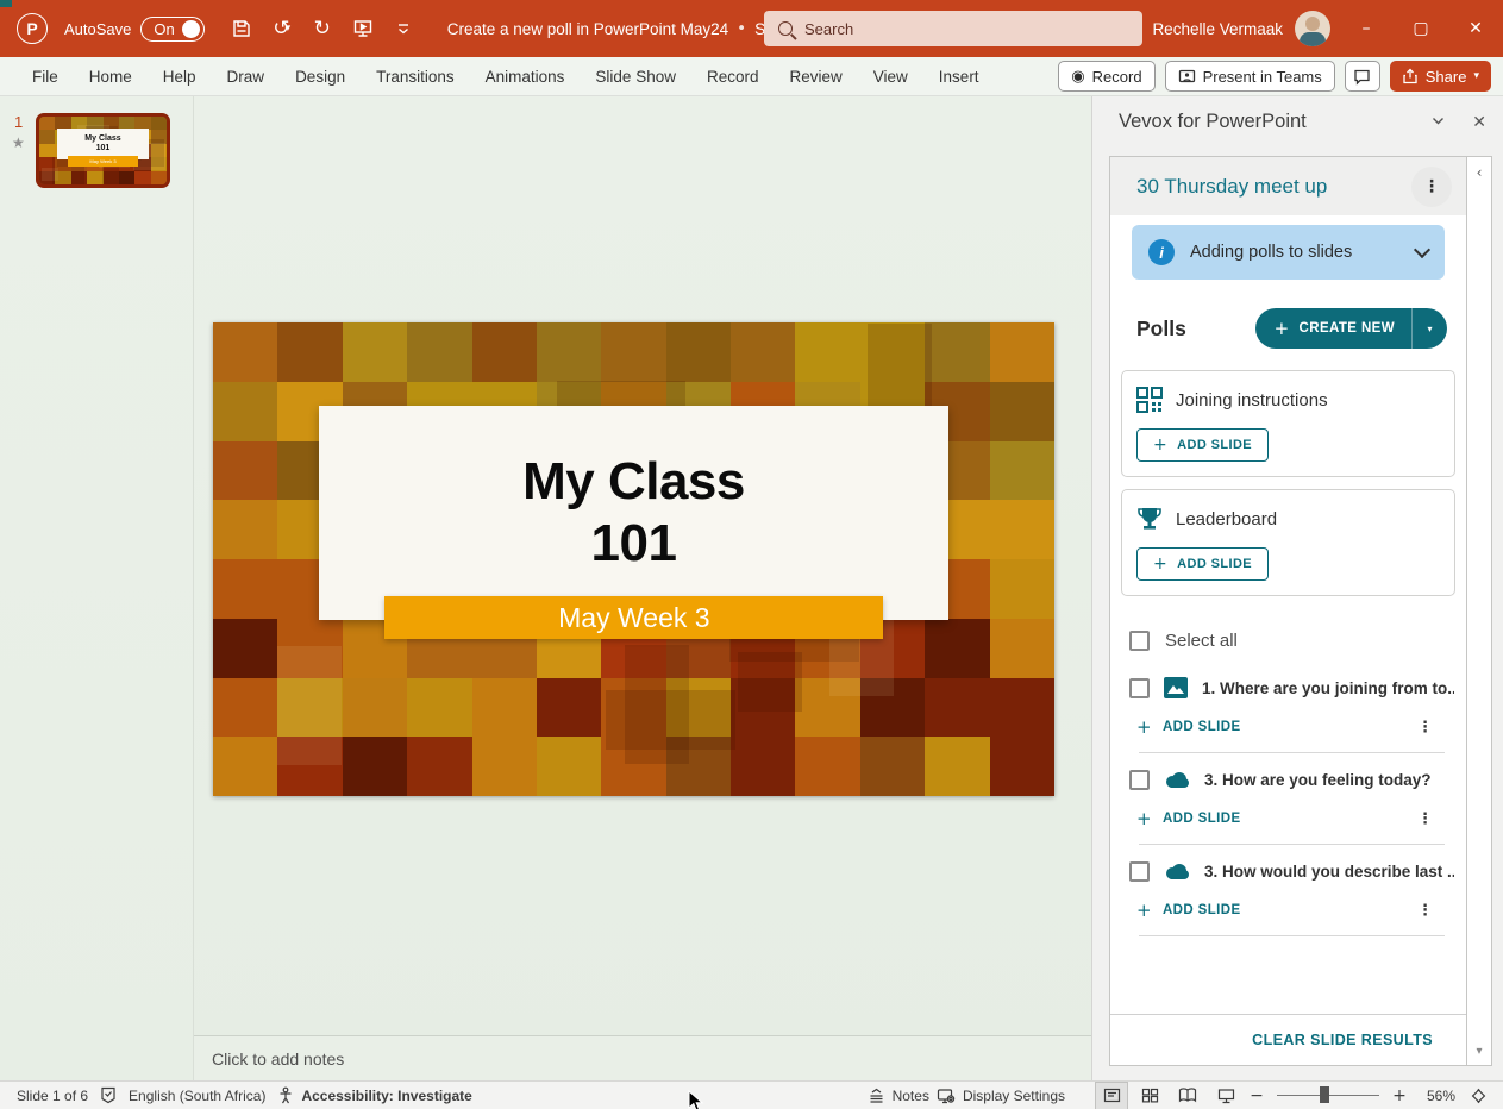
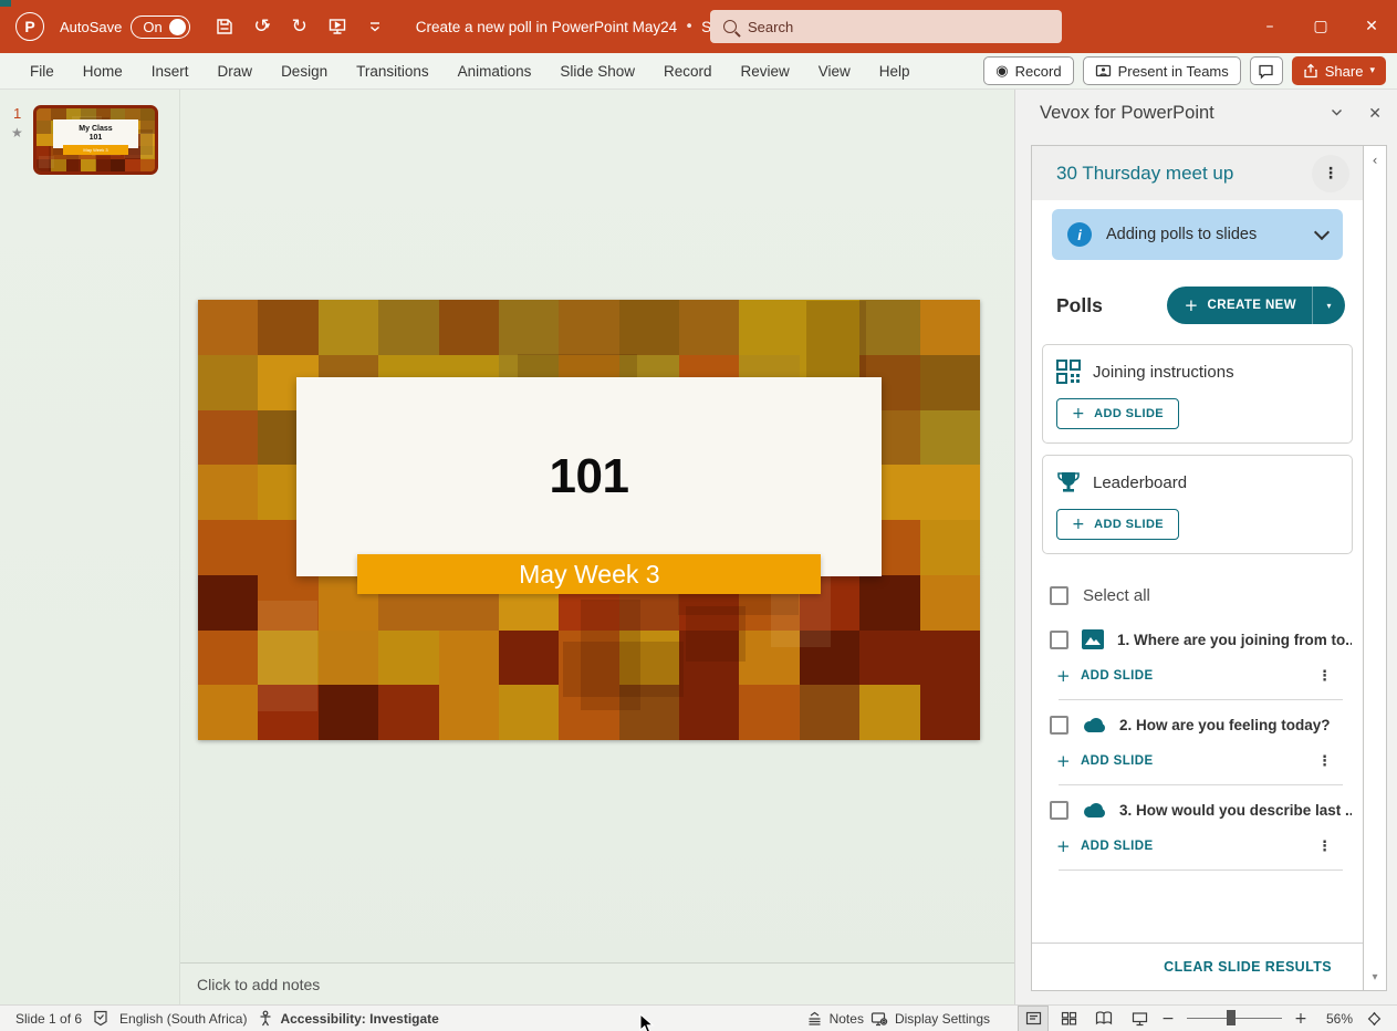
  P
  AutoSave
  On
  ↺
  ▾
  ↻
  Create a new poll in PowerPoint May24
  •
  Search
- Rechelle Vermaak
  –
  ▢
  ✕
  File
  Home
- Help
+ Insert
  Draw
  Design
  Transitions
  Animations
  Slide Show
  Record
  Review
  View
- Insert
+ Help
  ◉
  Record
  Present in Teams
  Share
  ▾
  1
  ★
- My Class
  101
  May Week 3
  Click to add notes
  Vevox for PowerPoint
  ✕
  30 Thursday meet up
  ⋮
  i
  Adding polls to slides
  Polls
  +
  CREATE NEW
  ▾
  Joining instructions
  +
  ADD SLIDE
  Leaderboard
  +
  ADD SLIDE
  Select all
  1. Where are you joining from to..
  +
  ADD SLIDE
  ⋮
- 3. How are you feeling today?
+ 2. How are you feeling today?
  +
  ADD SLIDE
  ⋮
  3. How would you describe last ..
  +
  ADD SLIDE
  ⋮
  CLEAR SLIDE RESULTS
  ‹
  ▾
  Slide 1 of 6
  English (South Africa)
  Accessibility: Investigate
  Notes
  Display Settings
  −
  +
  56%
